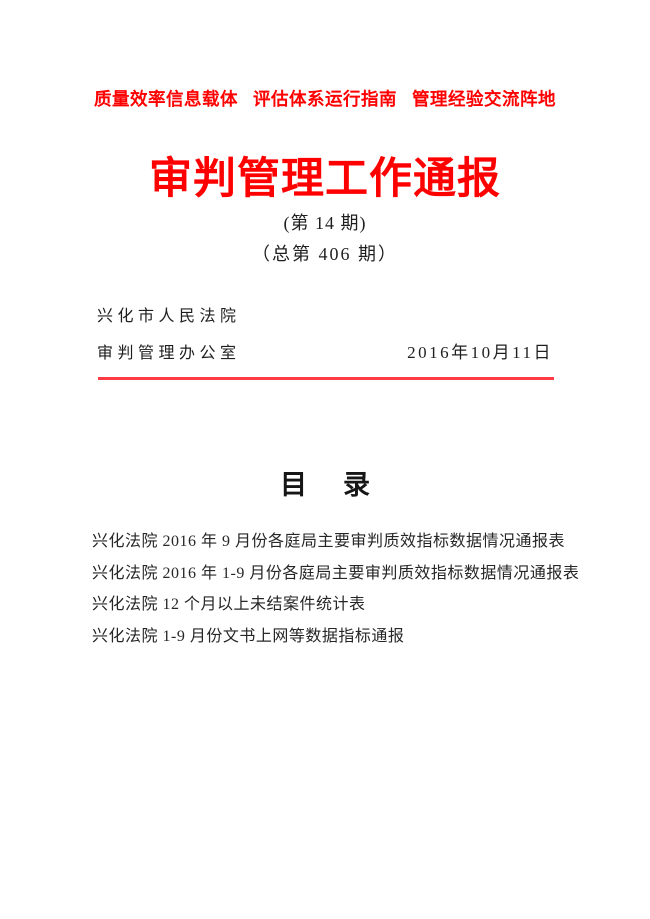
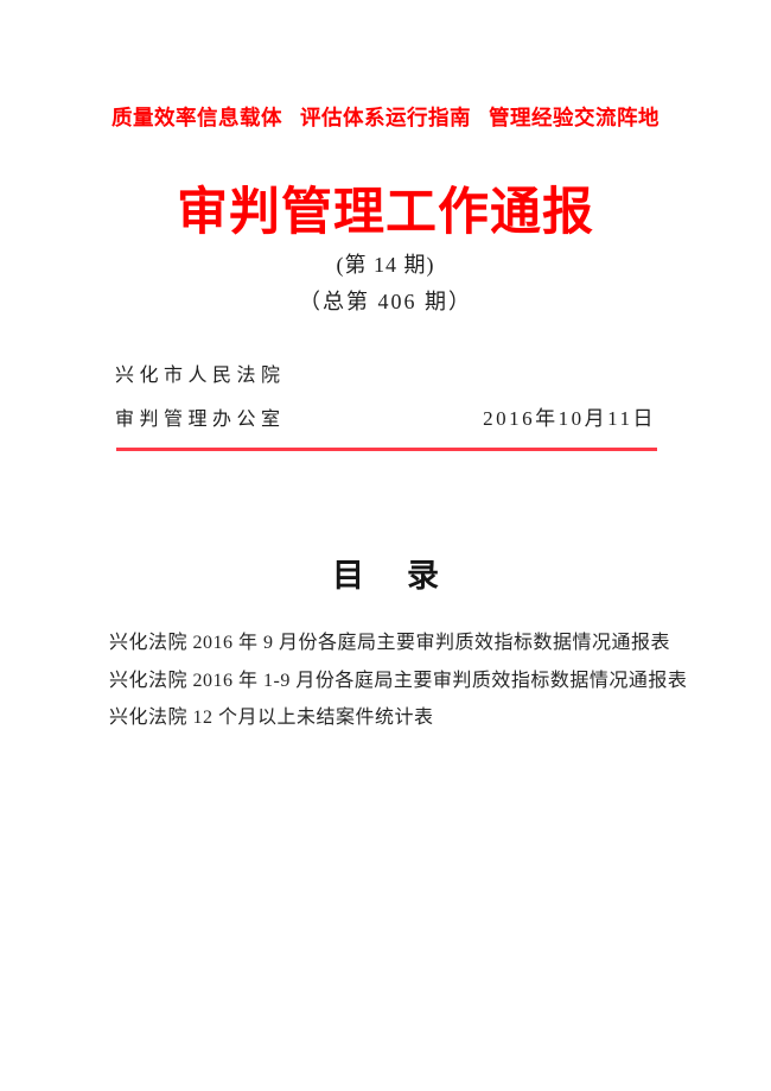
  质量效率信息载体
  评估体系运行指南
  管理经验交流阵地
  审判管理工作通报
  (第 14 期)
  （总第 406 期）
  兴化市人民法院
  审判管理办公室
  2016年10月11日
  目
  录
  兴化法院 2016 年 9 月份各庭局主要审判质效指标数据情况通报表
  兴化法院 2016 年 1-9 月份各庭局主要审判质效指标数据情况通报表
  兴化法院 12 个月以上未结案件统计表
- 兴化法院 1-9 月份文书上网等数据指标通报
